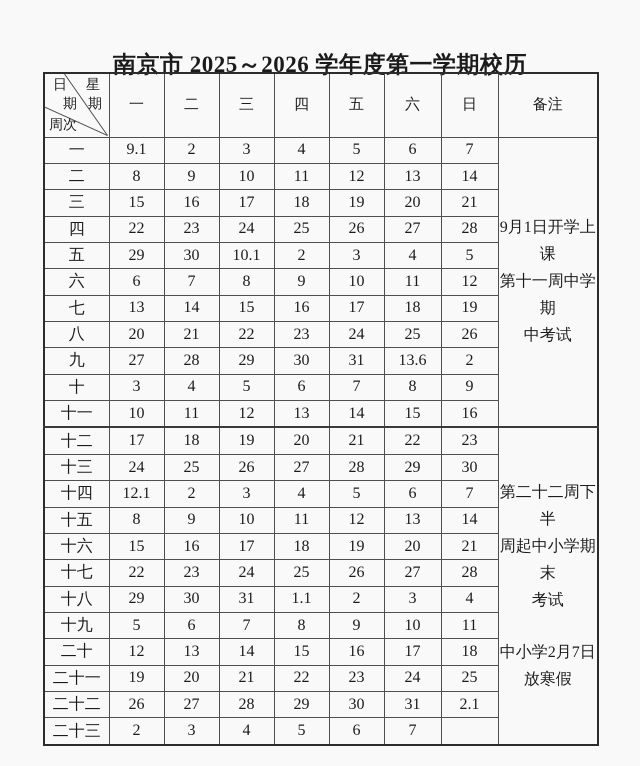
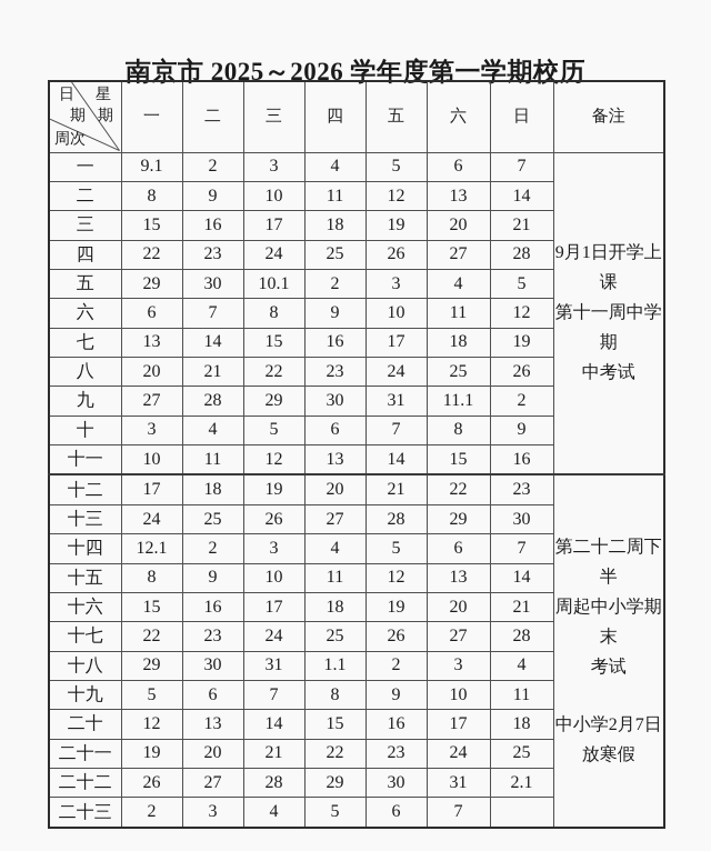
  南京市 2025～2026 学年度第一学期校历
  日 星 期 期 周次	一	二	三	四	五	六	日	备注
  一	9.1	2	3	4	5	6	7	9月1日开学上课第十一周中学期中考试
  二	8	9	10	11	12	13	14
  三	15	16	17	18	19	20	21
  四	22	23	24	25	26	27	28
  五	29	30	10.1	2	3	4	5
  六	6	7	8	9	10	11	12
  七	13	14	15	16	17	18	19
  八	20	21	22	23	24	25	26
- 九	27	28	29	30	31	13.6	2
+ 九	27	28	29	30	31	11.1	2
  十	3	4	5	6	7	8	9
  十一	10	11	12	13	14	15	16
  十二	17	18	19	20	21	22	23	第二十二周下半周起中小学期末考试中小学2月7日放寒假
  十三	24	25	26	27	28	29	30
  十四	12.1	2	3	4	5	6	7
  十五	8	9	10	11	12	13	14
  十六	15	16	17	18	19	20	21
  十七	22	23	24	25	26	27	28
  十八	29	30	31	1.1	2	3	4
  十九	5	6	7	8	9	10	11
  二十	12	13	14	15	16	17	18
  二十一	19	20	21	22	23	24	25
  二十二	26	27	28	29	30	31	2.1
  二十三	2	3	4	5	6	7
